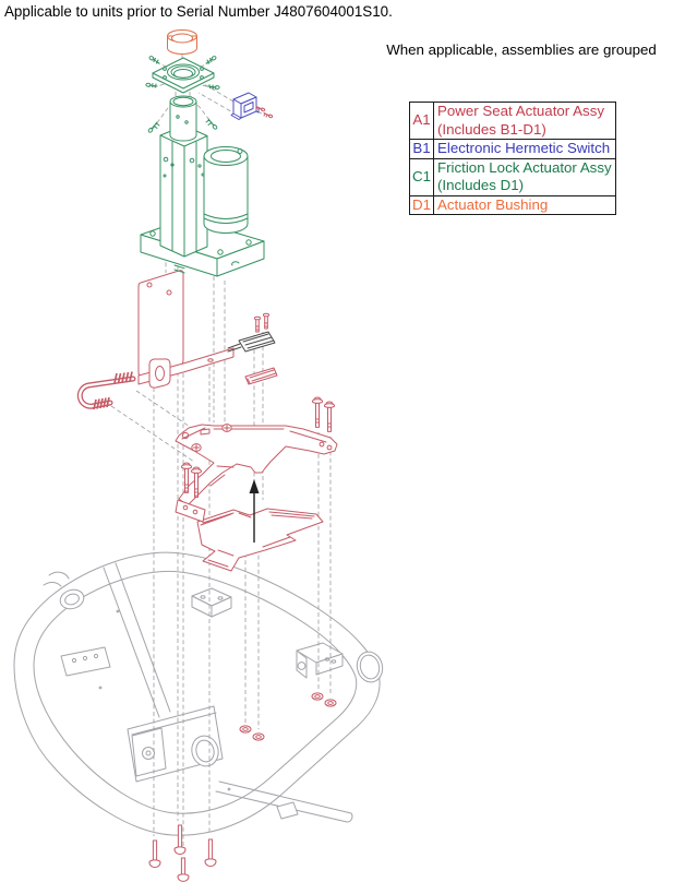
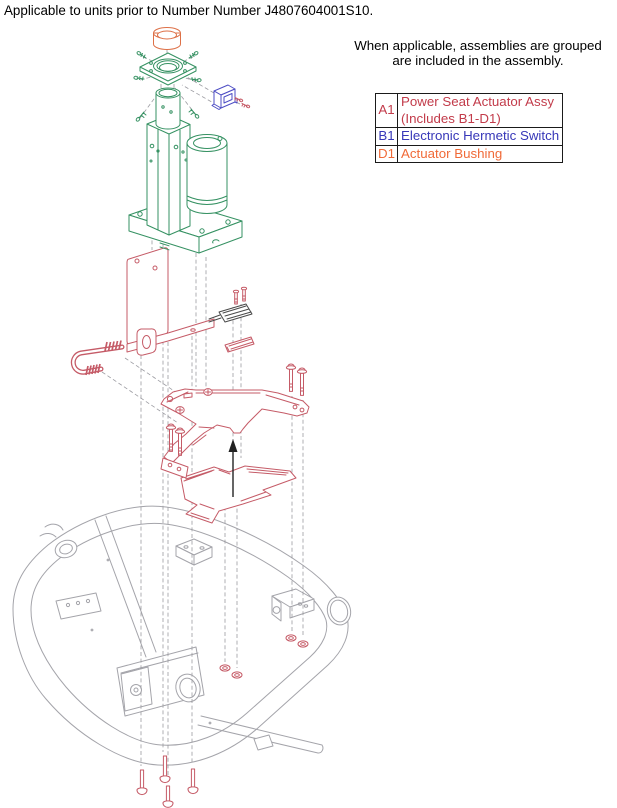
- Applicable to units prior to Serial Number J4807604001S10.
+ Applicable to units prior to Number Number J4807604001S10.
  When applicable, assemblies are grouped
+ are included in the assembly.
  A1	Power Seat Actuator Assy(Includes B1-D1)
  B1	Electronic Hermetic Switch
- C1	Friction Lock Actuator Assy(Includes D1)
  D1	Actuator Bushing
